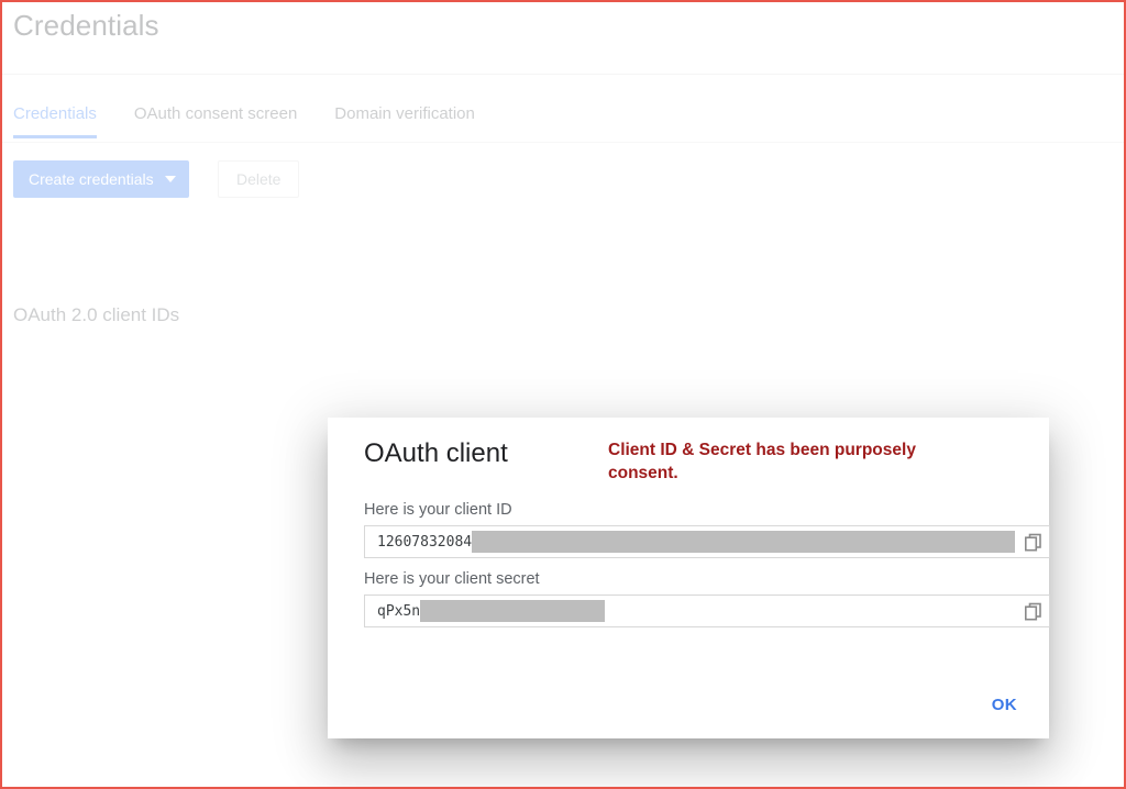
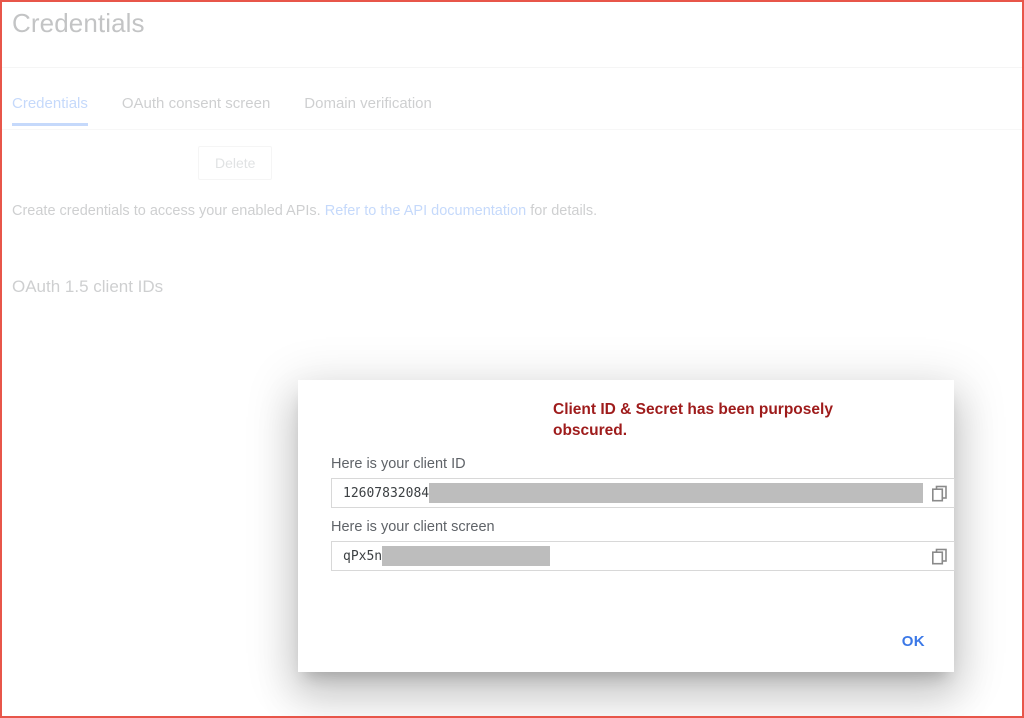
  Credentials
  Credentials
  OAuth consent screen
  Domain verification
- Create credentials
  Delete
+ Create credentials to access your enabled APIs. Refer to the API documentation for details.
- OAuth 2.0 client IDs
+ OAuth 1.5 client IDs
- OAuth client
- Client ID & Secret has been purposely consent.
+ Client ID & Secret has been purposely obscured.
  Here is your client ID
  12607832084
- Here is your client secret
+ Here is your client screen
  qPx5n
  OK
